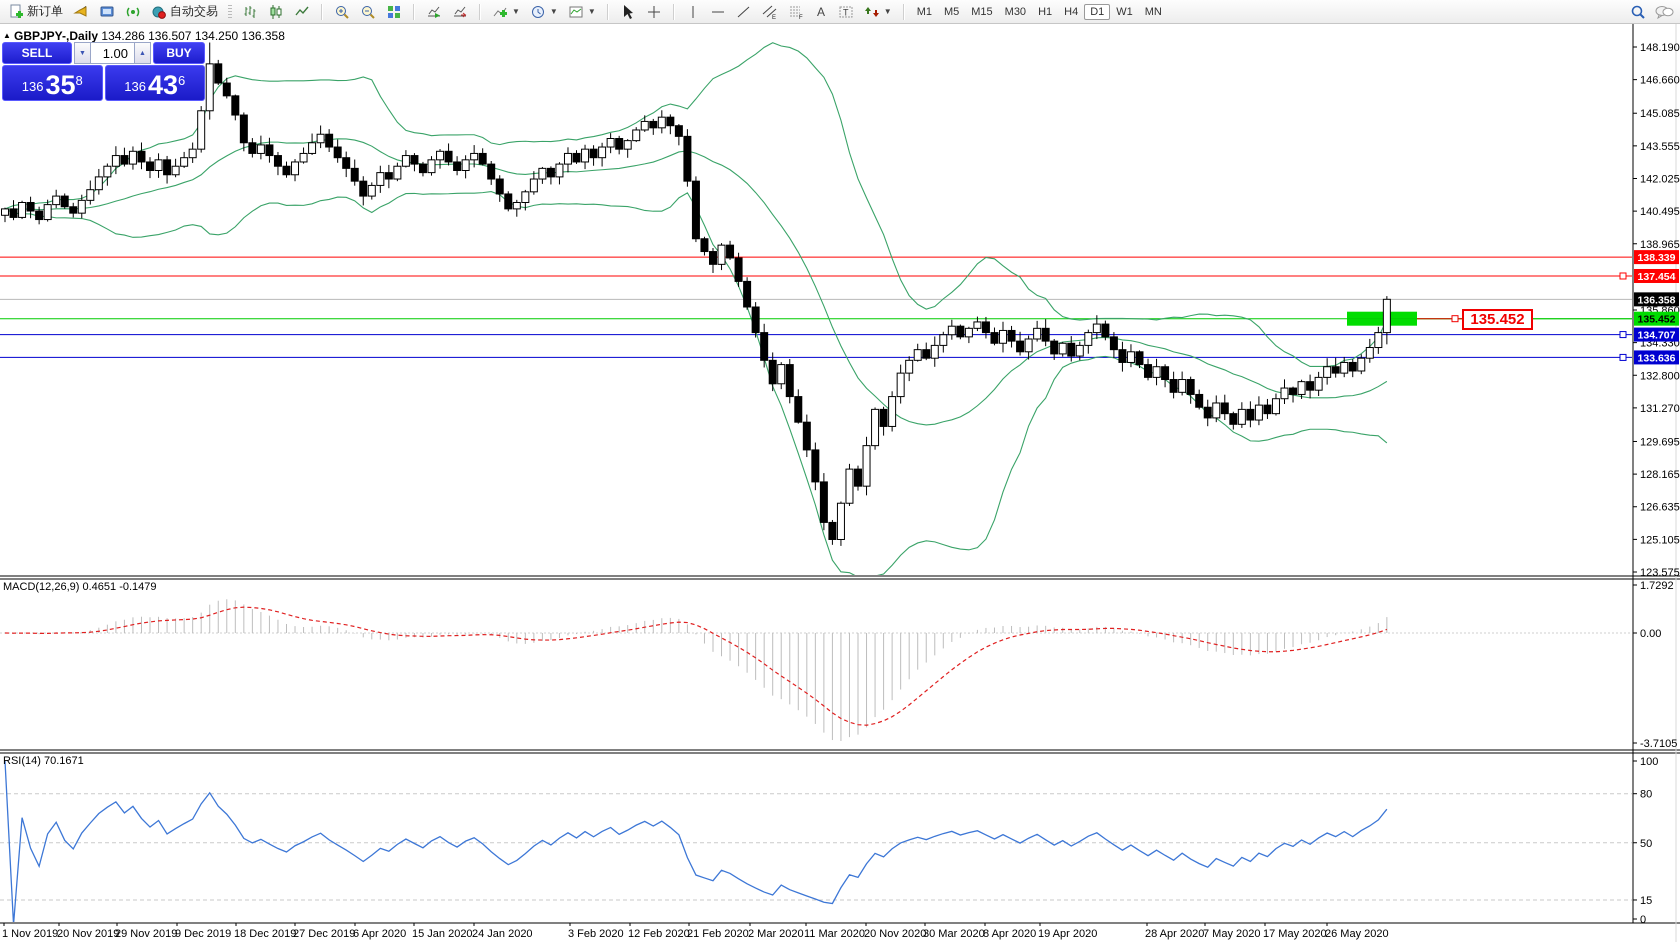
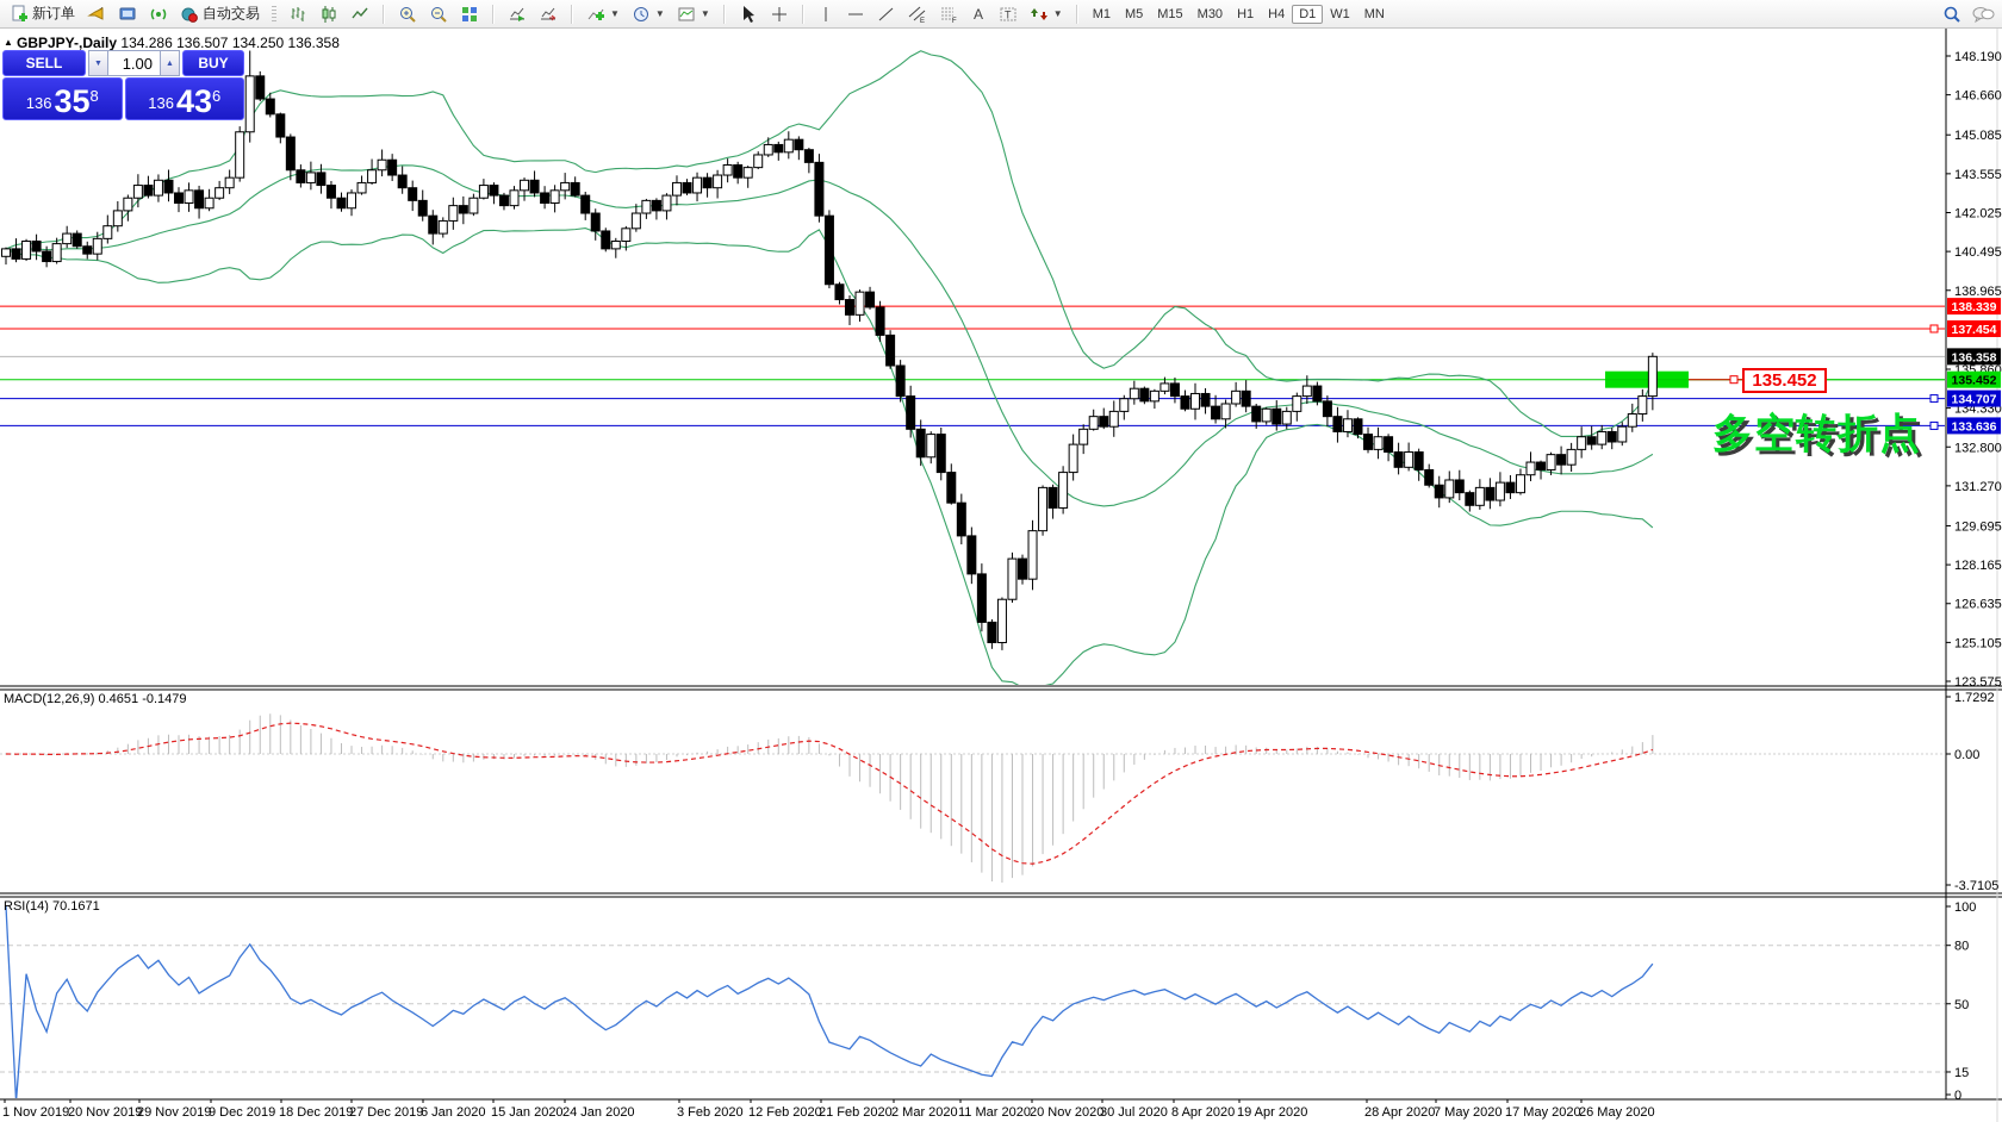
  新订单
  自动交易
  ▼
  ▼
  ▼
  A
  T
  ▼
  M1
  M5
  M15
  M30
  H1
  H4
  D1
  W1
  MN
  148.190
  146.660
  145.085
  143.555
  142.025
  140.495
  138.965
  135.860
  134.330
  132.800
  131.270
  129.695
  128.165
  126.635
  125.105
  123.575
  138.339
  137.454
  136.358
  135.452
  134.707
  133.636
  1.7292
  0.00
  -3.7105
  100
  80
  50
  15
  0
  1 Nov 2019
  20 Nov 2019
  29 Nov 2019
  9 Dec 2019
  18 Dec 2019
  27 Dec 2019
- 6 Apr 2020
+ 6 Jan 2020
  15 Jan 2020
  24 Jan 2020
  3 Feb 2020
  12 Feb 2020
  21 Feb 2020
  2 Mar 2020
  11 Mar 2020
  20 Nov 2020
- 30 Mar 2020
+ 30 Jul 2020
  8 Apr 2020
  19 Apr 2020
  28 Apr 2020
  7 May 2020
  17 May 2020
  26 May 2020
  ▲
  GBPJPY-,Daily 134.286 136.507 134.250 136.358
  SELL
  1.00
  BUY
  136
  35
  8
  136
  43
  6
  MACD(12,26,9) 0.4651 -0.1479
  RSI(14) 70.1671
  135.452
+ 多空转折点
